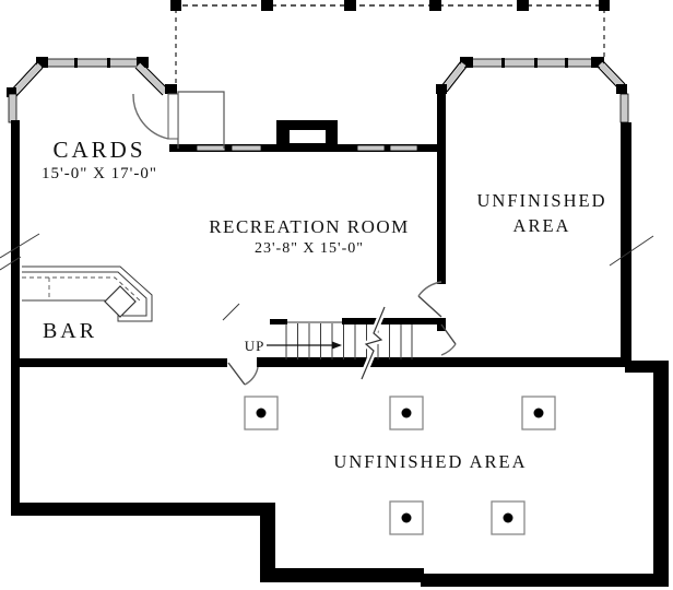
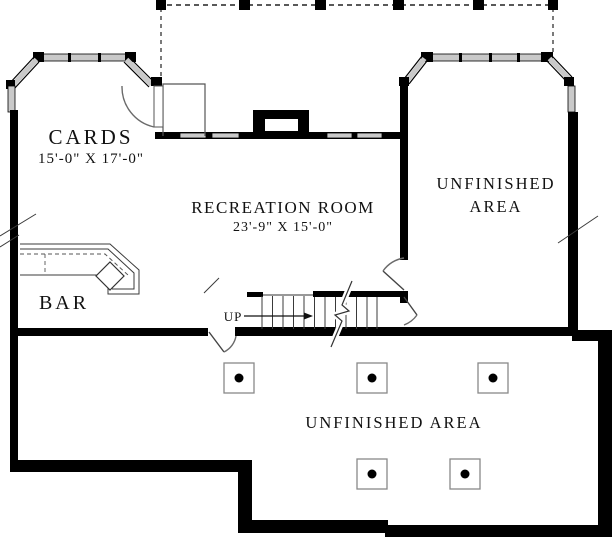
  CARDS
  15'-0" X 17'-0"
  RECREATION ROOM
- 23'-8" X 15'-0"
+ 23'-9" X 15'-0"
  UNFINISHED
  AREA
  BAR
  UP
  UNFINISHED AREA
